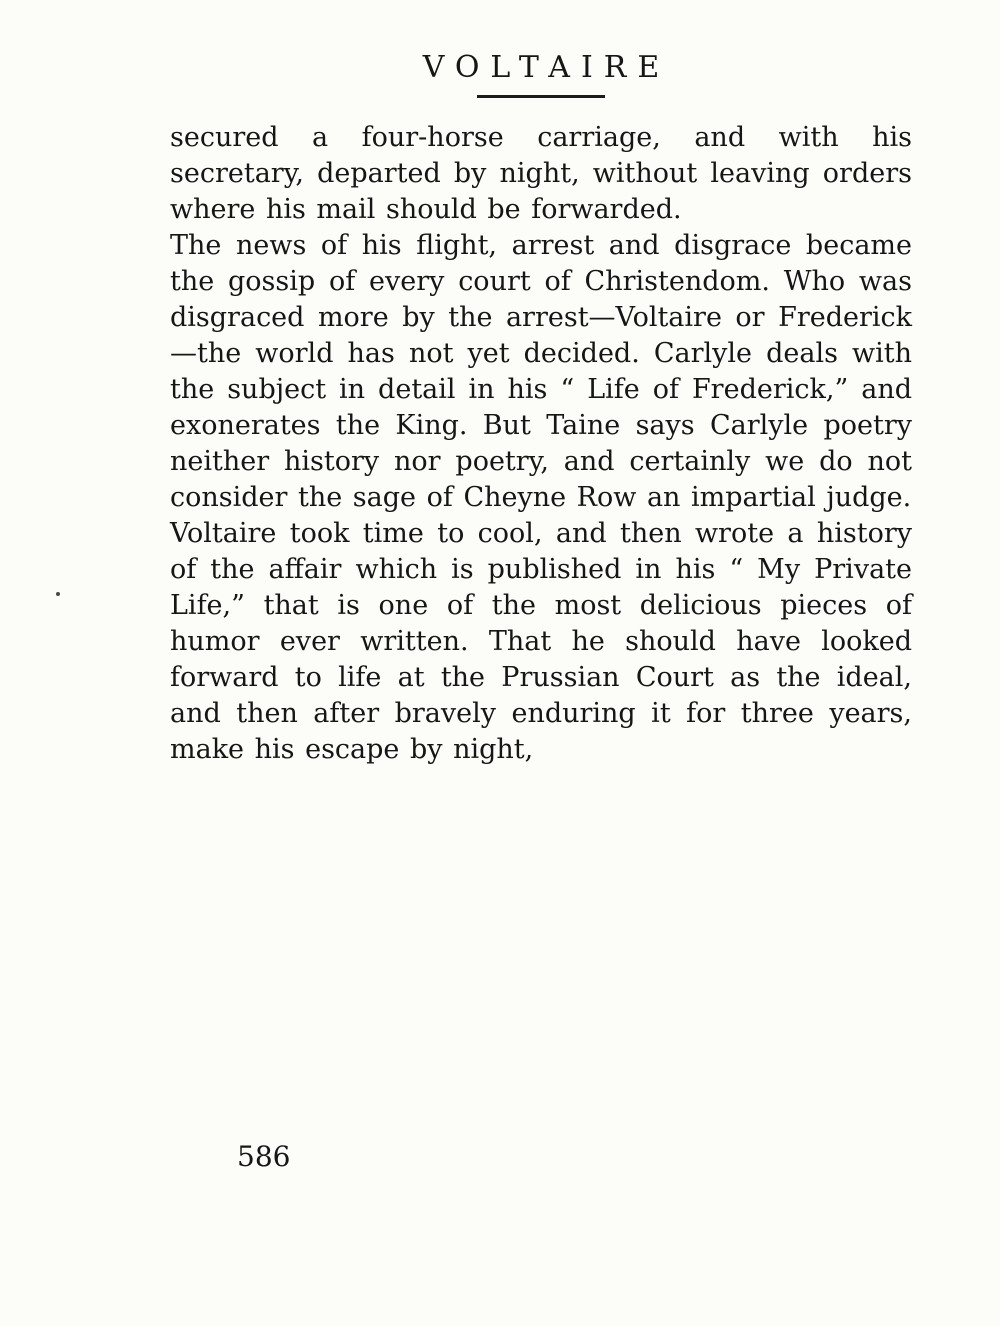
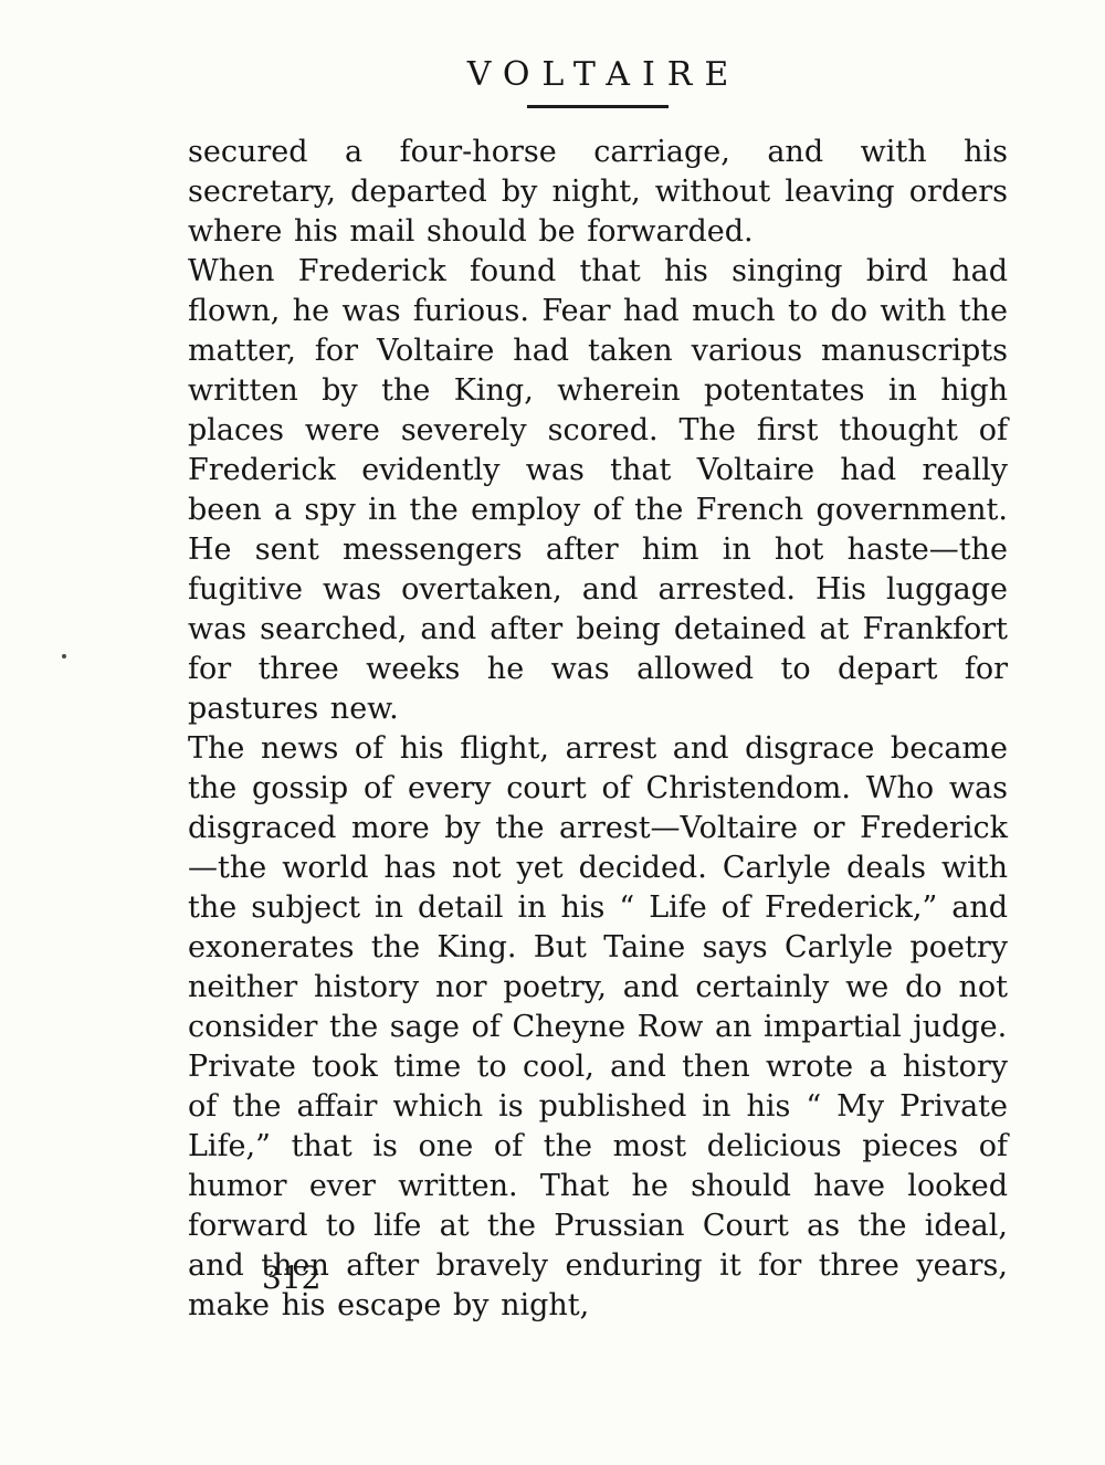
  VOLTAIRE
  secured a four-horse carriage, and with his secretary, departed by night, without leaving orders where his mail should be forwarded.
+ When Frederick found that his singing bird had flown, he was furious. Fear had much to do with the matter, for Voltaire had taken various manuscripts written by the King, wherein potentates in high places were severely scored. The first thought of Frederick evidently was that Voltaire had really been a spy in the employ of the French government. He sent messengers after him in hot haste—the fugitive was overtaken, and arrested. His luggage was searched, and after being detained at Frankfort for three weeks he was allowed to depart for pastures new.
  The news of his flight, arrest and disgrace became the gossip of every court of Christendom. Who was disgraced more by the arrest—Voltaire or Frederick—the world has not yet decided. Carlyle deals with the subject in detail in his “ Life of Frederick,” and exonerates the King. But Taine says Carlyle poetry neither history nor poetry, and certainly we do not consider the sage of Cheyne Row an impartial judge.
- Voltaire took time to cool, and then wrote a history of the affair which is published in his “ My Private Life,” that is one of the most delicious pieces of humor ever written. That he should have looked forward to life at the Prussian Court as the ideal, and then after bravely enduring it for three years, make his escape by night,
+ Private took time to cool, and then wrote a history of the affair which is published in his “ My Private Life,” that is one of the most delicious pieces of humor ever written. That he should have looked forward to life at the Prussian Court as the ideal, and then after bravely enduring it for three years, make his escape by night,
- 586
+ 312
